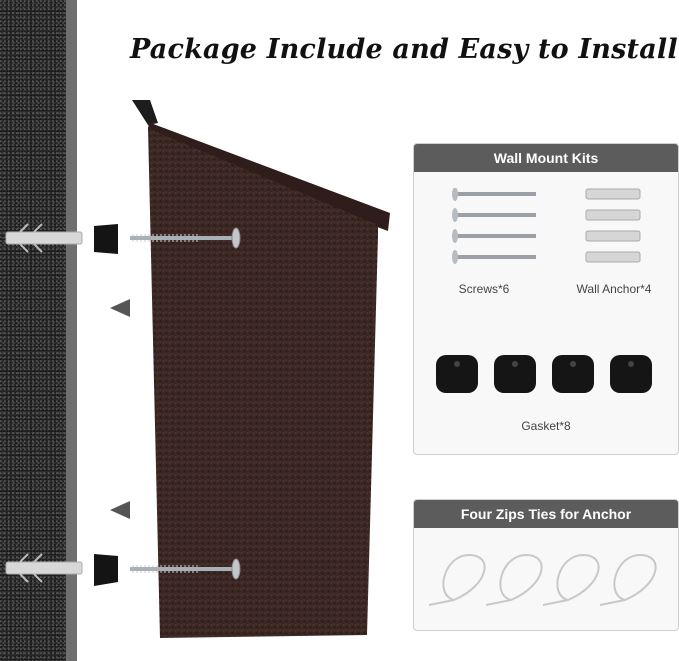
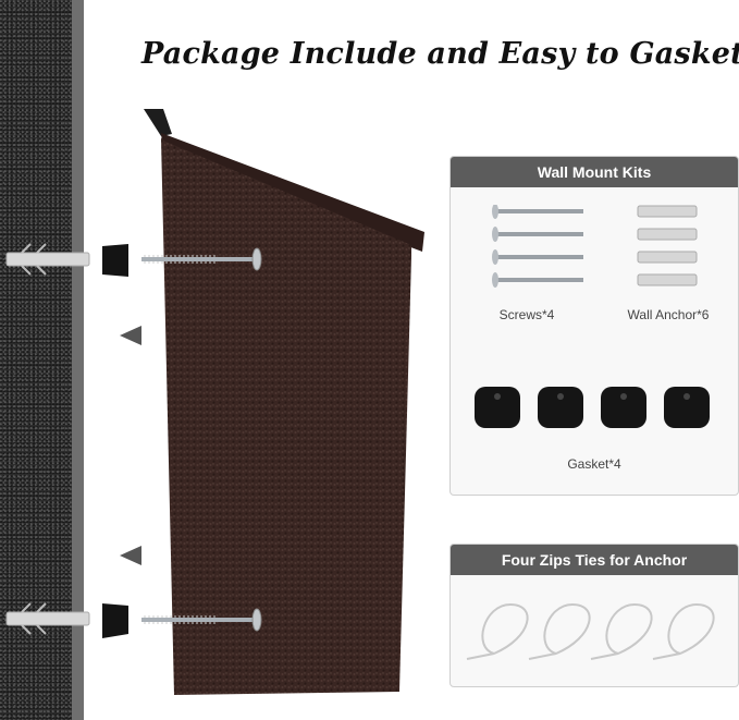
- Package Include and Easy to Install
+ Package Include and Easy to Gasket
  Wall Mount Kits
- Screws*6
+ Screws*4
- Wall Anchor*4
+ Wall Anchor*6
- Gasket*8
+ Gasket*4
  Four Zips Ties for Anchor
